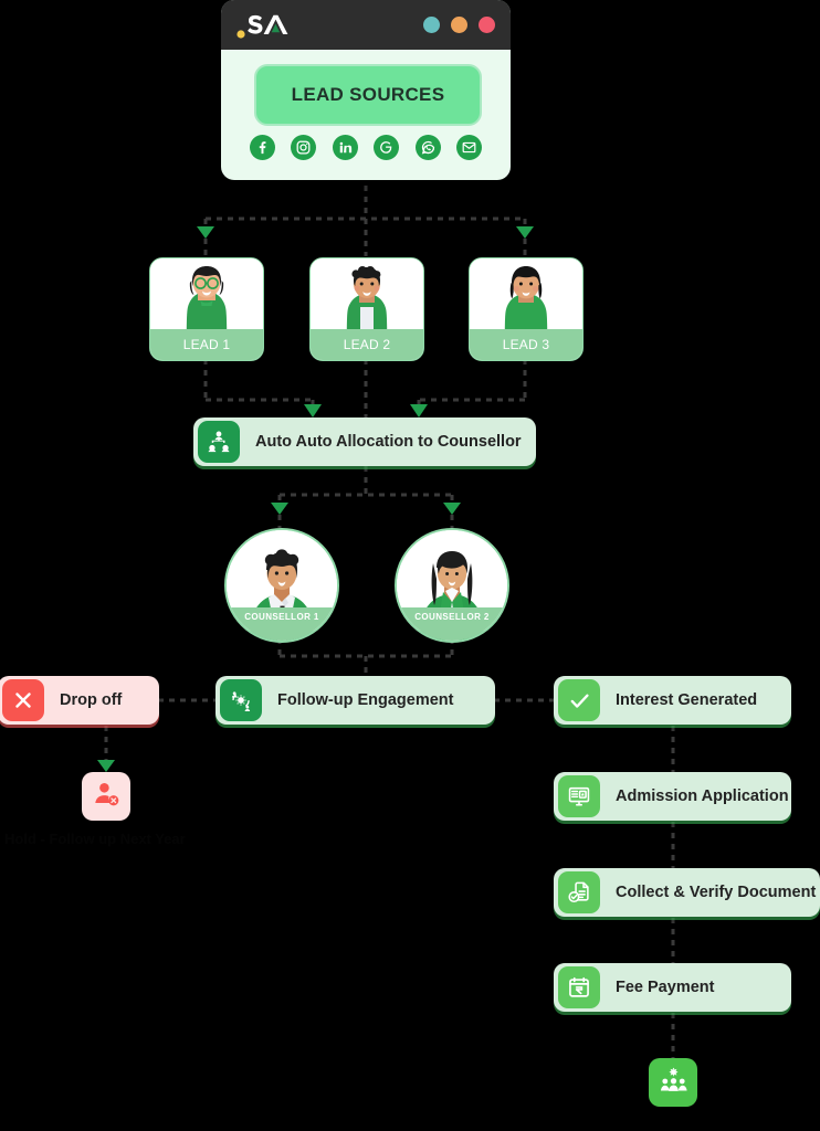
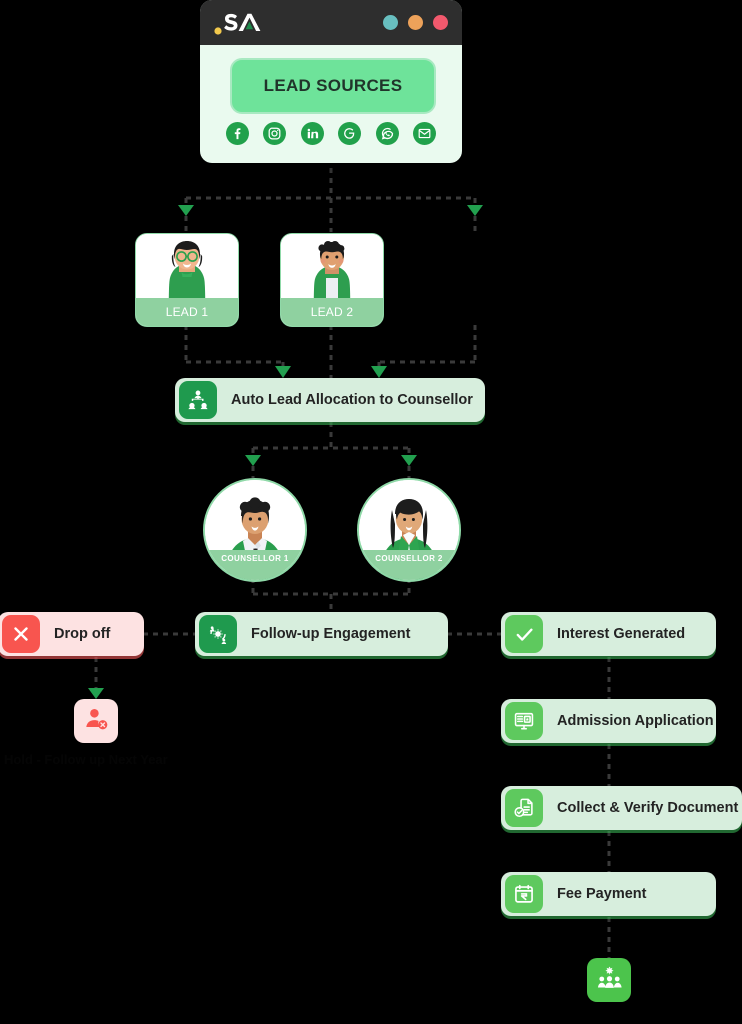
  LEAD SOURCES
  LEAD 1
  LEAD 2
- LEAD 3
- Auto Auto Allocation to Counsellor
+ Auto Lead Allocation to Counsellor
  COUNSELLOR 1
  COUNSELLOR 2
  Drop off
  Follow-up Engagement
  Interest Generated
  Admission Application
  Collect & Verify Document
  Fee Payment
